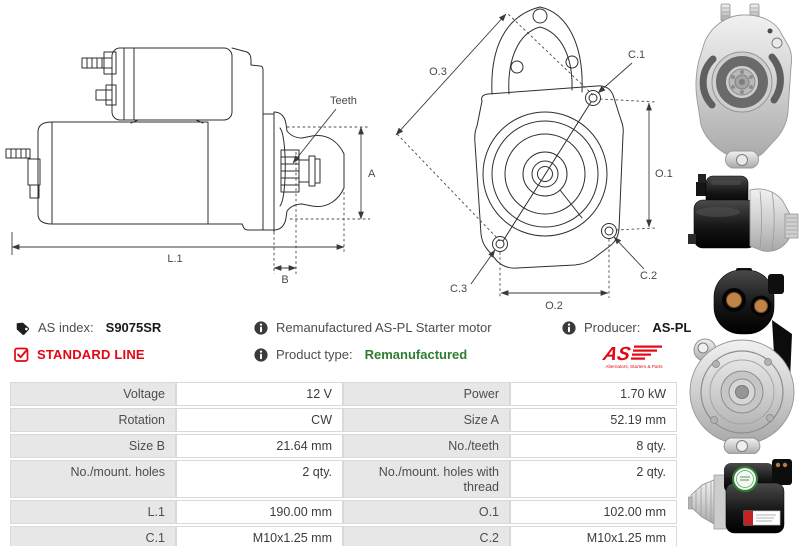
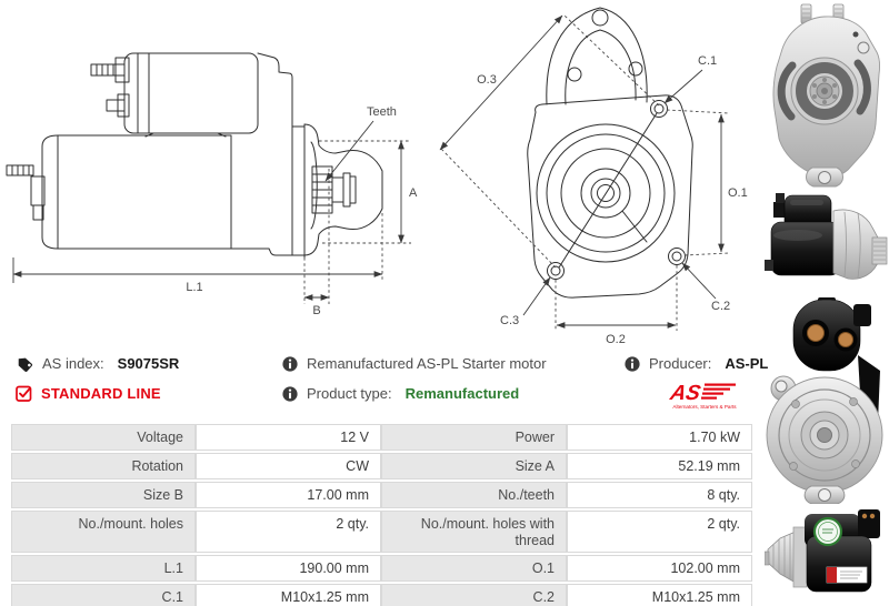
  A
  Teeth
  L.1
  B
  O.3
  C.1
  O.1
  C.2
  C.3
  O.2
  AS index:
  S9075SR
  STANDARD LINE
  Remanufactured AS-PL Starter motor
  Product type:
  Remanufactured
  Producer:
  AS-PL
  Voltage	12 V	Power	1.70 kW
  Rotation	CW	Size A	52.19 mm
- Size B	21.64 mm	No./teeth	8 qty.
+ Size B	17.00 mm	No./teeth	8 qty.
  No./mount. holes	2 qty.	No./mount. holes with thread	2 qty.
  L.1	190.00 mm	O.1	102.00 mm
  C.1	M10x1.25 mm	C.2	M10x1.25 mm
